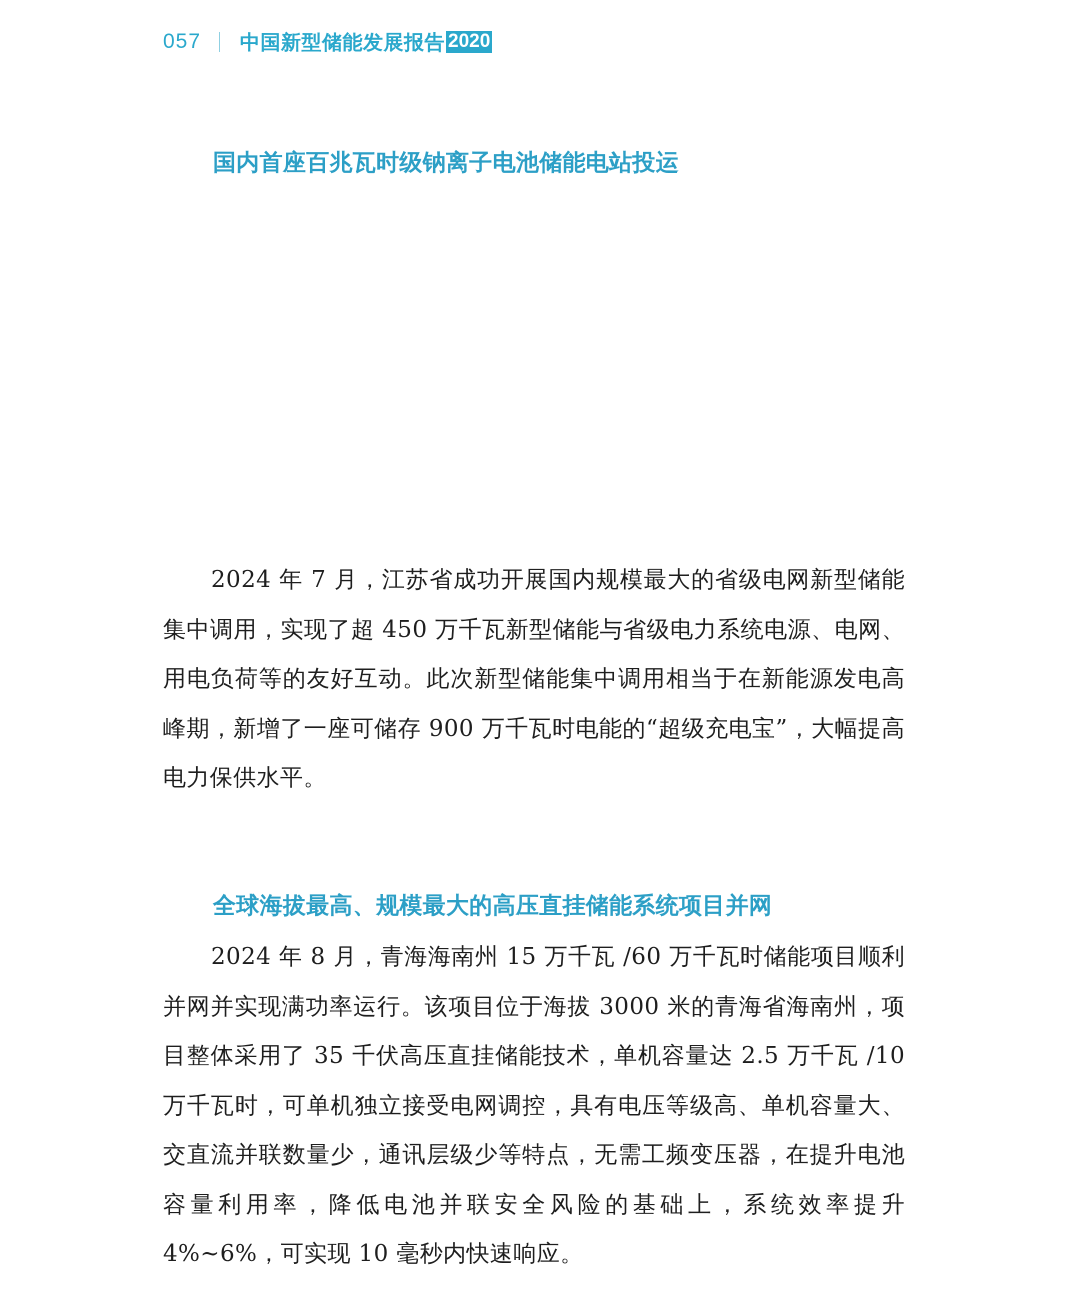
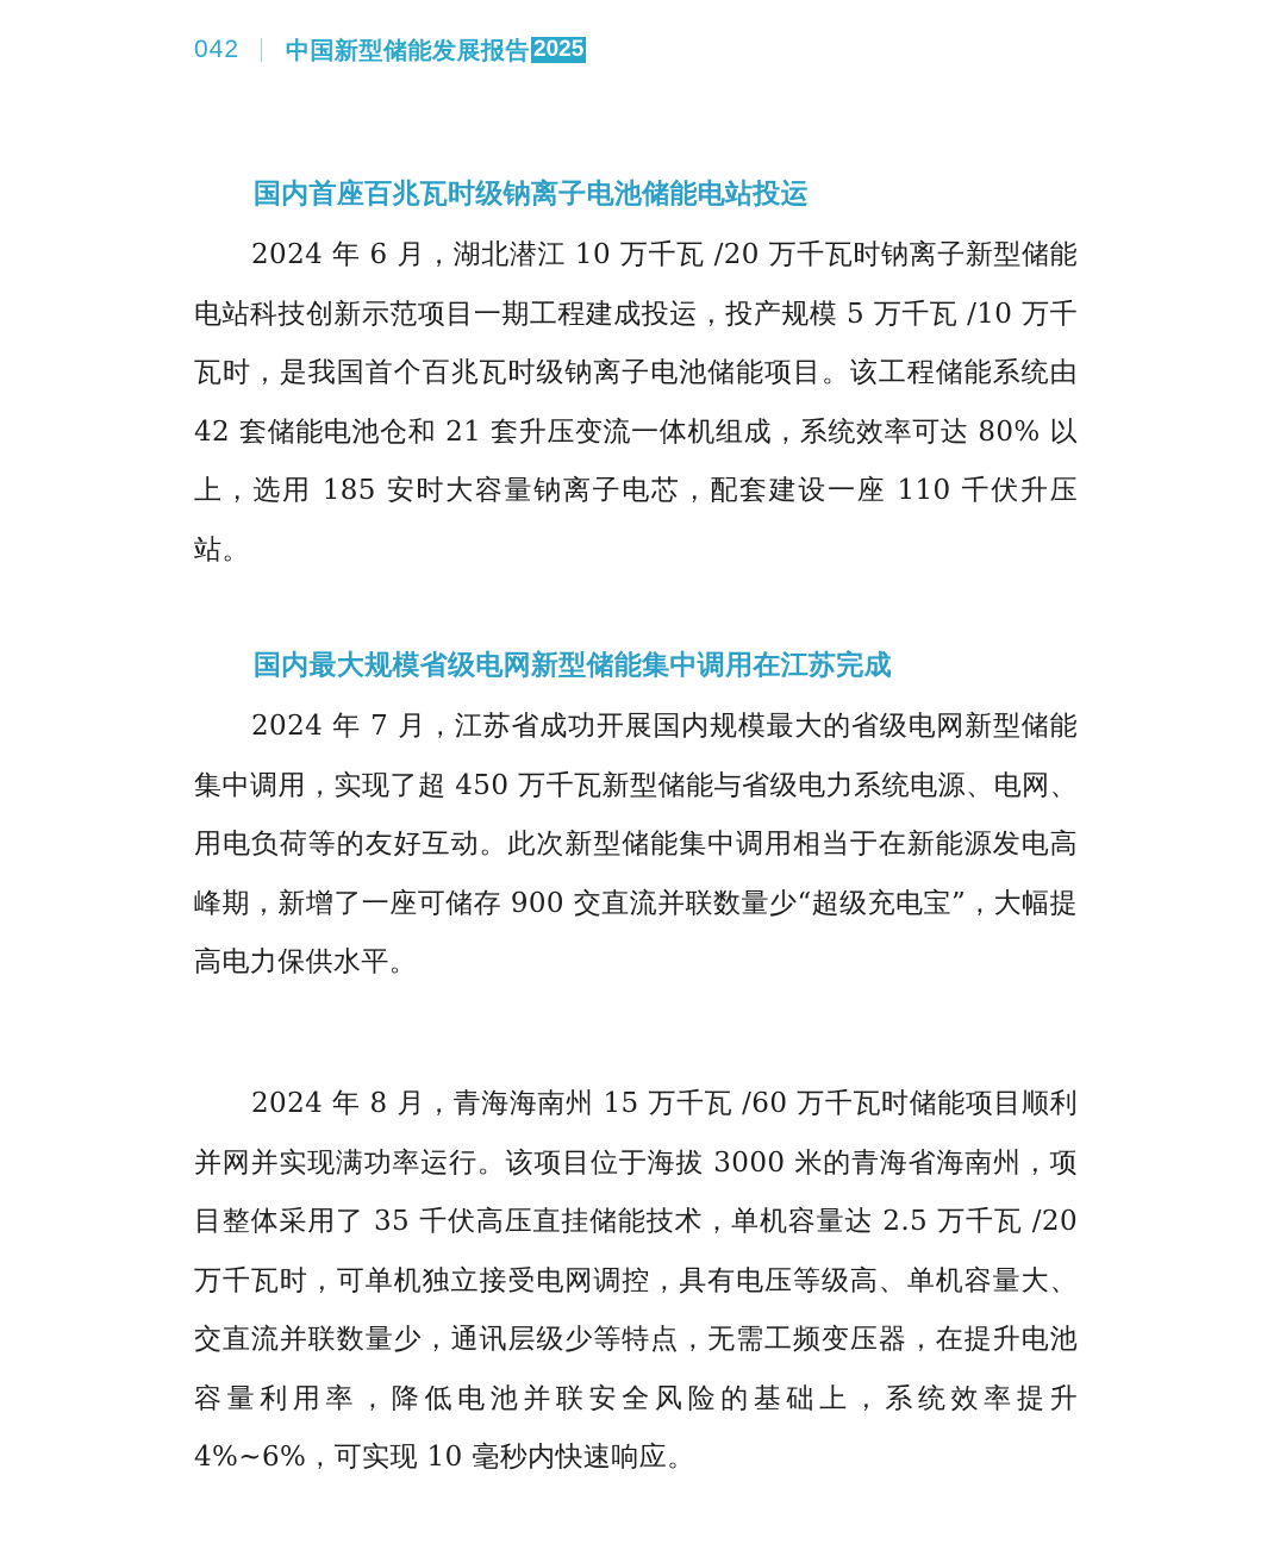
- 057
+ 042
  中国新型储能发展报告
- 2020
+ 2025
  国内首座百兆瓦时级钠离子电池储能电站投运
+ 2024 年 6 月，湖北潜江 10 万千瓦 /20 万千瓦时钠离子新型储能电站科技创新示范项目一期工程建成投运，投产规模 5 万千瓦 /10 万千瓦时，是我国首个百兆瓦时级钠离子电池储能项目。该工程储能系统由 42 套储能电池仓和 21 套升压变流一体机组成，系统效率可达 80% 以上，选用 185 安时大容量钠离子电芯，配套建设一座 110 千伏升压站。
+ 国内最大规模省级电网新型储能集中调用在江苏完成
- 2024 年 7 月，江苏省成功开展国内规模最大的省级电网新型储能集中调用，实现了超 450 万千瓦新型储能与省级电力系统电源、电网、用电负荷等的友好互动。此次新型储能集中调用相当于在新能源发电高峰期，新增了一座可储存 900 万千瓦时电能的“超级充电宝”，大幅提高电力保供水平。
+ 2024 年 7 月，江苏省成功开展国内规模最大的省级电网新型储能集中调用，实现了超 450 万千瓦新型储能与省级电力系统电源、电网、用电负荷等的友好互动。此次新型储能集中调用相当于在新能源发电高峰期，新增了一座可储存 900 交直流并联数量少“超级充电宝”，大幅提高电力保供水平。
- 全球海拔最高、规模最大的高压直挂储能系统项目并网
- 2024 年 8 月，青海海南州 15 万千瓦 /60 万千瓦时储能项目顺利并网并实现满功率运行。该项目位于海拔 3000 米的青海省海南州，项目整体采用了 35 千伏高压直挂储能技术，单机容量达 2.5 万千瓦 /10 万千瓦时，可单机独立接受电网调控，具有电压等级高、单机容量大、交直流并联数量少，通讯层级少等特点，无需工频变压器，在提升电池容量利用率，降低电池并联安全风险的基础上，系统效率提升 4%~6%，可实现 10 毫秒内快速响应。
+ 2024 年 8 月，青海海南州 15 万千瓦 /60 万千瓦时储能项目顺利并网并实现满功率运行。该项目位于海拔 3000 米的青海省海南州，项目整体采用了 35 千伏高压直挂储能技术，单机容量达 2.5 万千瓦 /20 万千瓦时，可单机独立接受电网调控，具有电压等级高、单机容量大、交直流并联数量少，通讯层级少等特点，无需工频变压器，在提升电池容量利用率，降低电池并联安全风险的基础上，系统效率提升 4%~6%，可实现 10 毫秒内快速响应。
